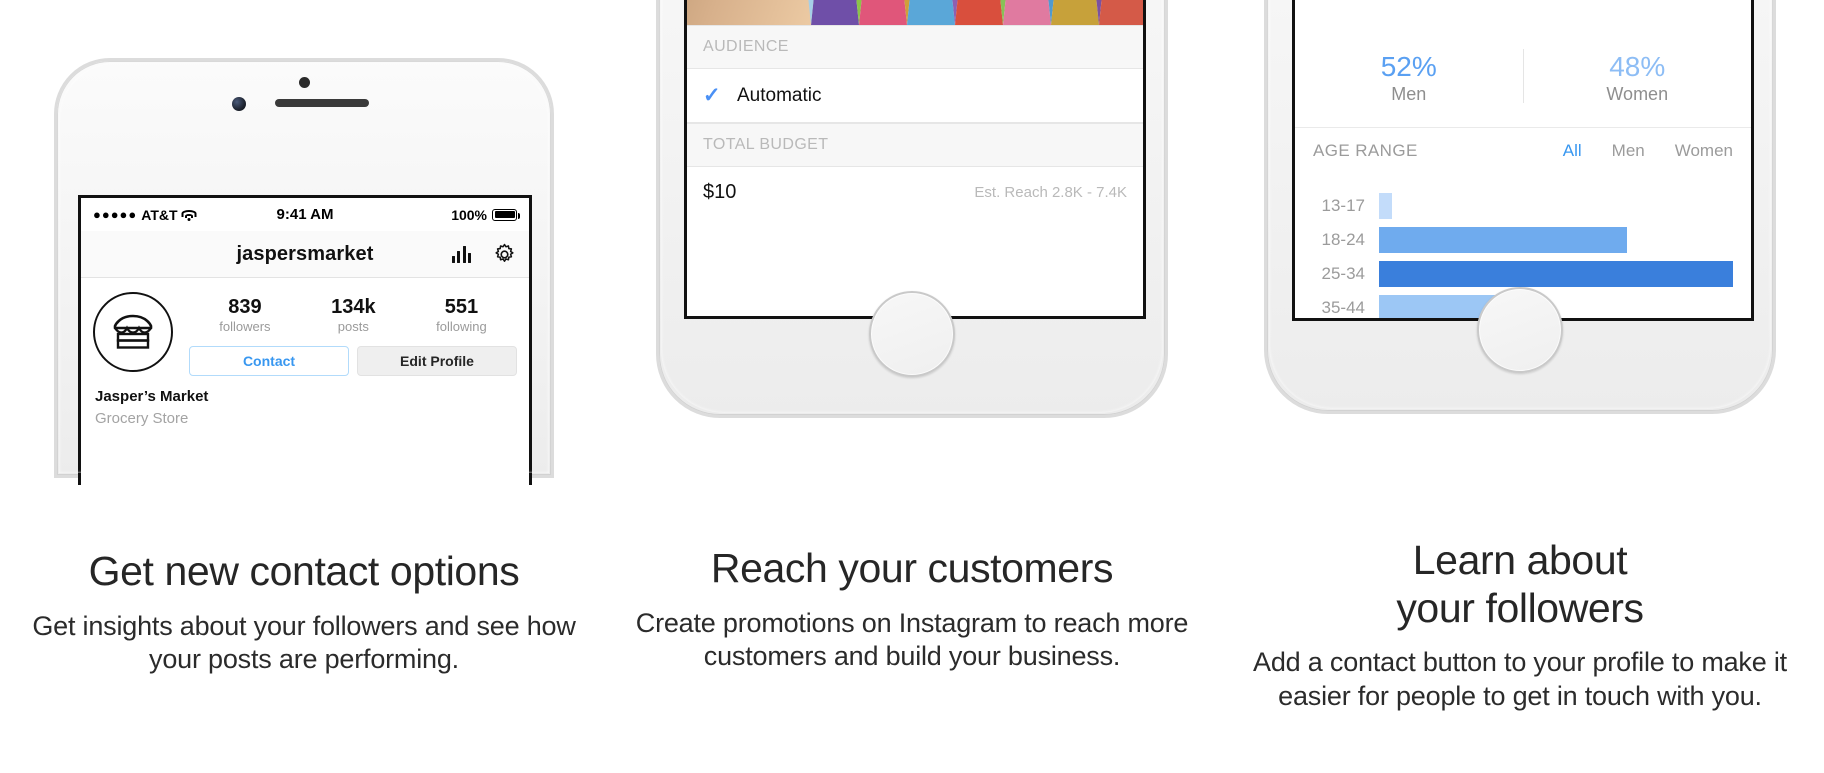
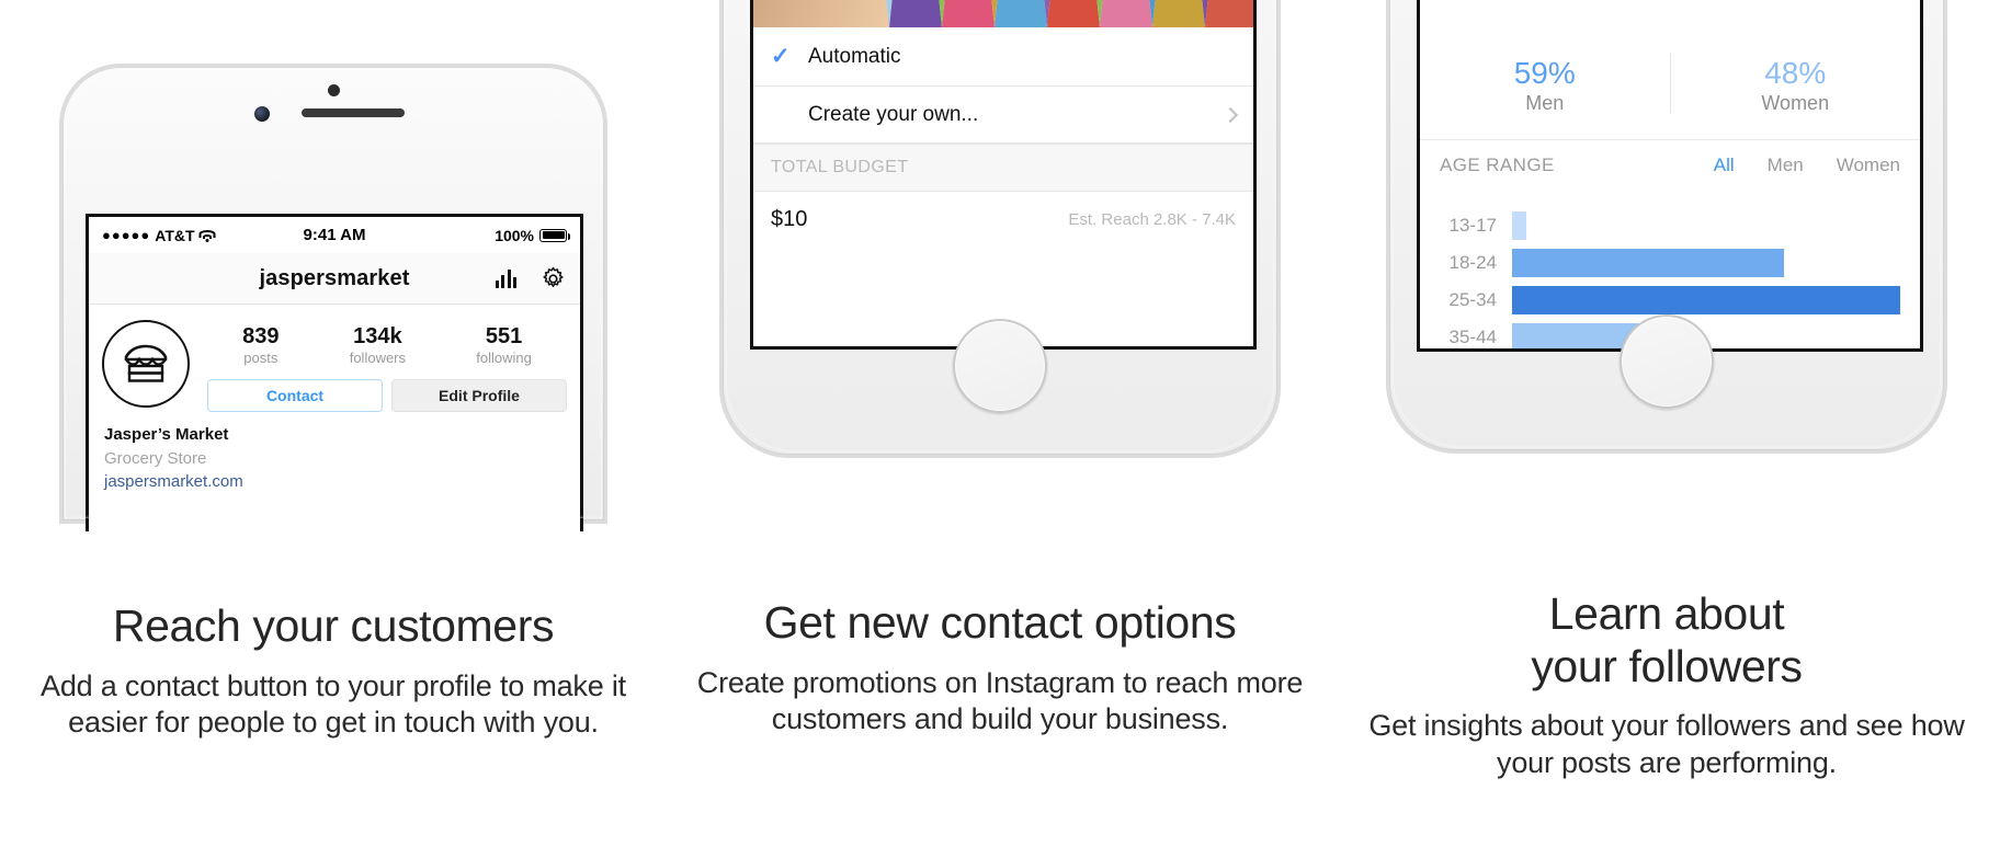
  ●●●●●
  AT&T
  9:41 AM
  100%
  jaspersmarket
  839
- followers
+ posts
  134k
- posts
+ followers
  551
  following
  Contact
  Edit Profile
  Jasper’s Market
  Grocery Store
+ jaspersmarket.com
- Get new contact options
+ Reach your customers
- Get insights about your followers and see how your posts are performing.
+ Add a contact button to your profile to make it easier for people to get in touch with you.
- AUDIENCE
  ✓
  Automatic
+ Create your own...
  TOTAL BUDGET
  $10
  Est. Reach 2.8K - 7.4K
- Reach your customers
+ Get new contact options
  Create promotions on Instagram to reach more customers and build your business.
- 52%
+ 59%
  Men
  48%
  Women
  AGE RANGE
  All
  Men
  Women
  13-17
  18-24
  25-34
  35-44
  Learn about
  your followers
- Add a contact button to your profile to make it easier for people to get in touch with you.
+ Get insights about your followers and see how your posts are performing.
